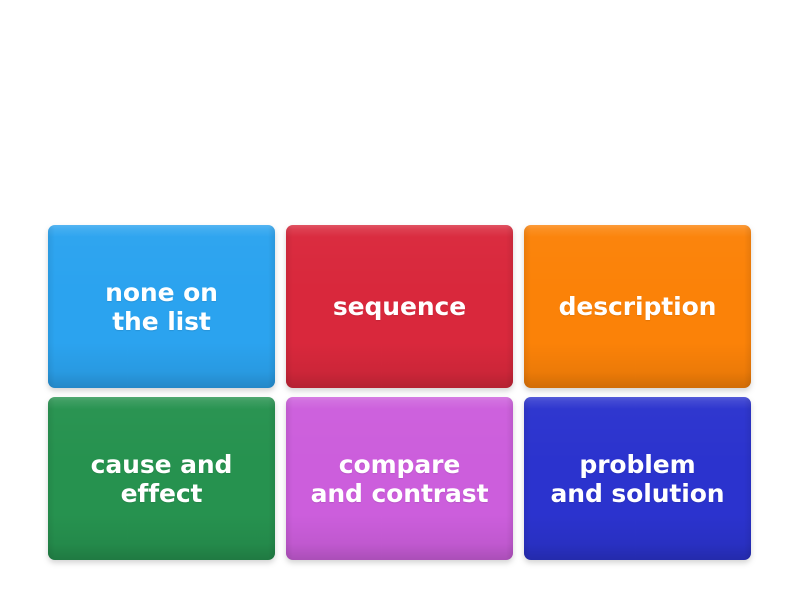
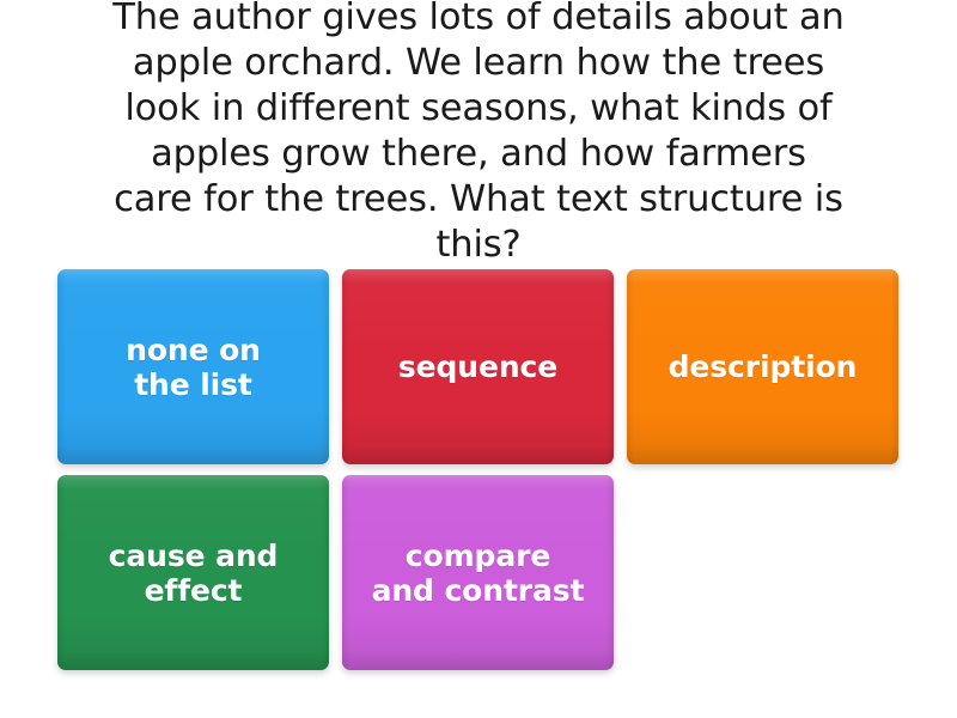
+ The author gives lots of details about an apple orchard. We learn how the trees look in different seasons, what kinds of apples grow there, and how farmers care for the trees. What text structure is this?
  none on
  the list
  sequence
  description
  cause and
  effect
  compare
  and contrast
- problem
- and solution
